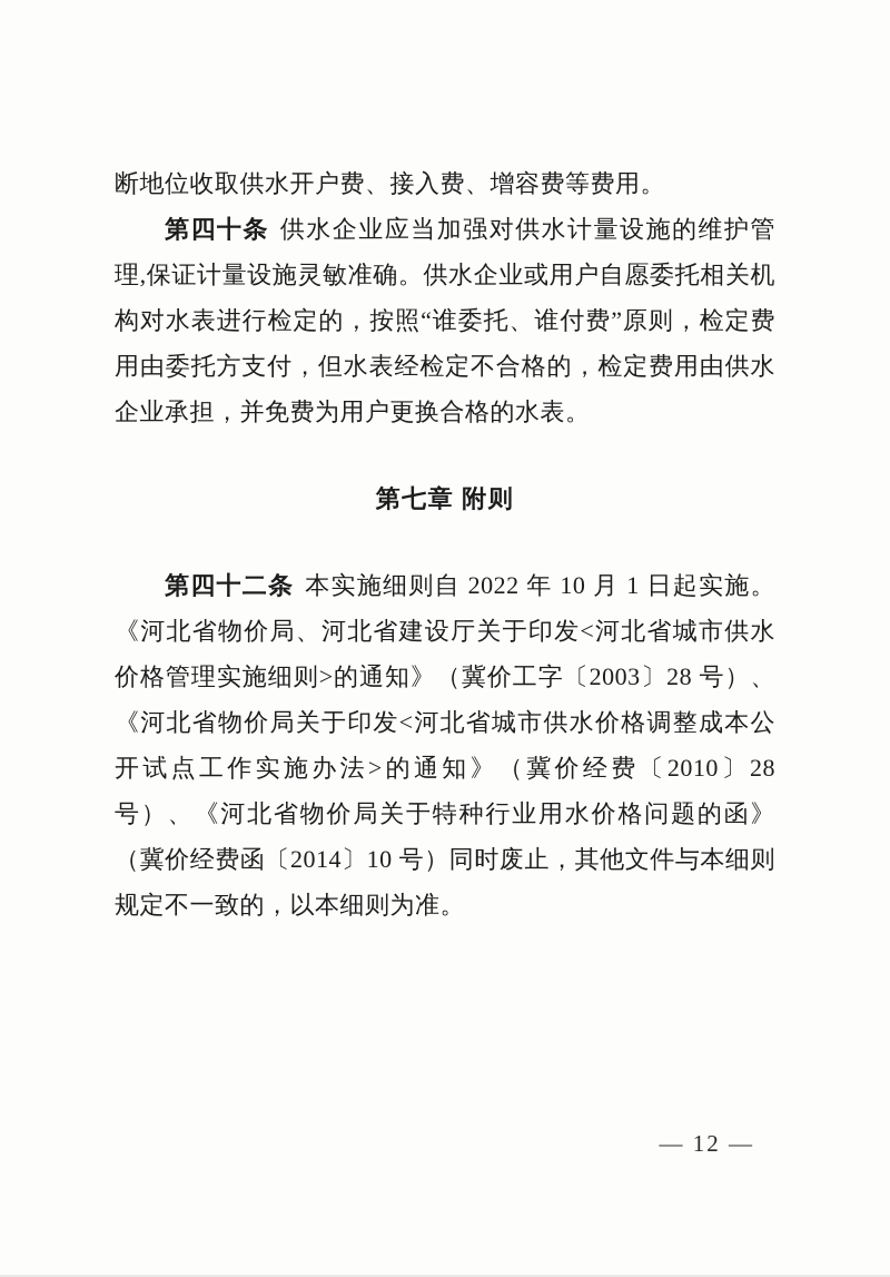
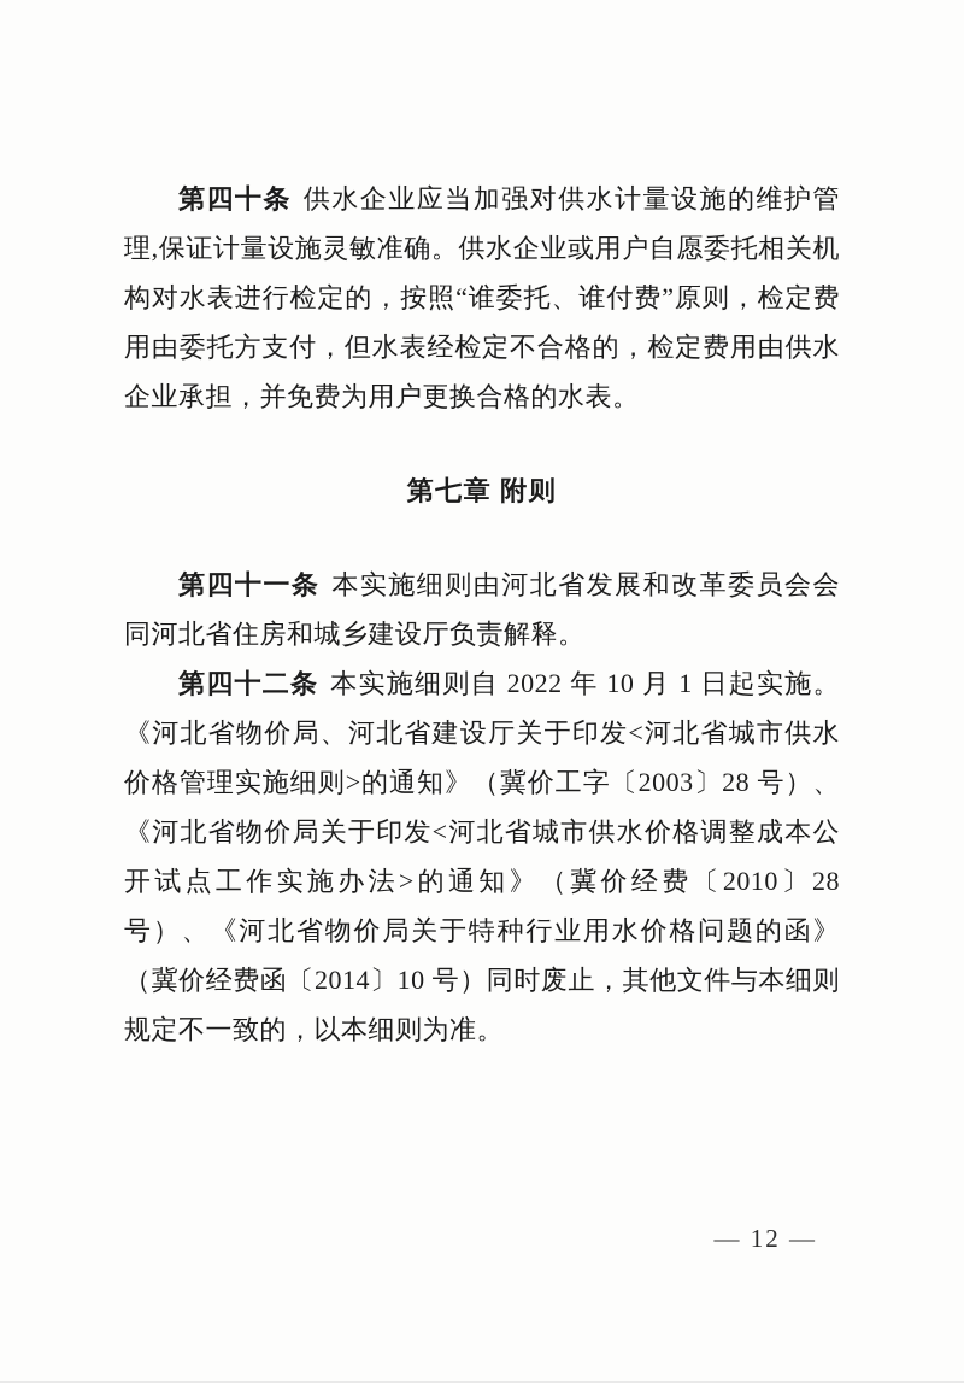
- 断地位收取供水开户费、接入费、增容费等费用。
  第四十条 供水企业应当加强对供水计量设施的维护管理,保证计量设施灵敏准确。供水企业或用户自愿委托相关机构对水表进行检定的，按照“谁委托、谁付费”原则，检定费用由委托方支付，但水表经检定不合格的，检定费用由供水企业承担，并免费为用户更换合格的水表。
  第七章 附则
+ 第四十一条 本实施细则由河北省发展和改革委员会会同河北省住房和城乡建设厅负责解释。
  第四十二条 本实施细则自 2022 年 10 月 1 日起实施。《河北省物价局、河北省建设厅关于印发<河北省城市供水价格管理实施细则>的通知》（冀价工字〔2003〕28 号）、《河北省物价局关于印发<河北省城市供水价格调整成本公开试点工作实施办法>的通知》（冀价经费〔2010〕28 号）、《河北省物价局关于特种行业用水价格问题的函》（冀价经费函〔2014〕10 号）同时废止，其他文件与本细则规定不一致的，以本细则为准。
  — 12 —
